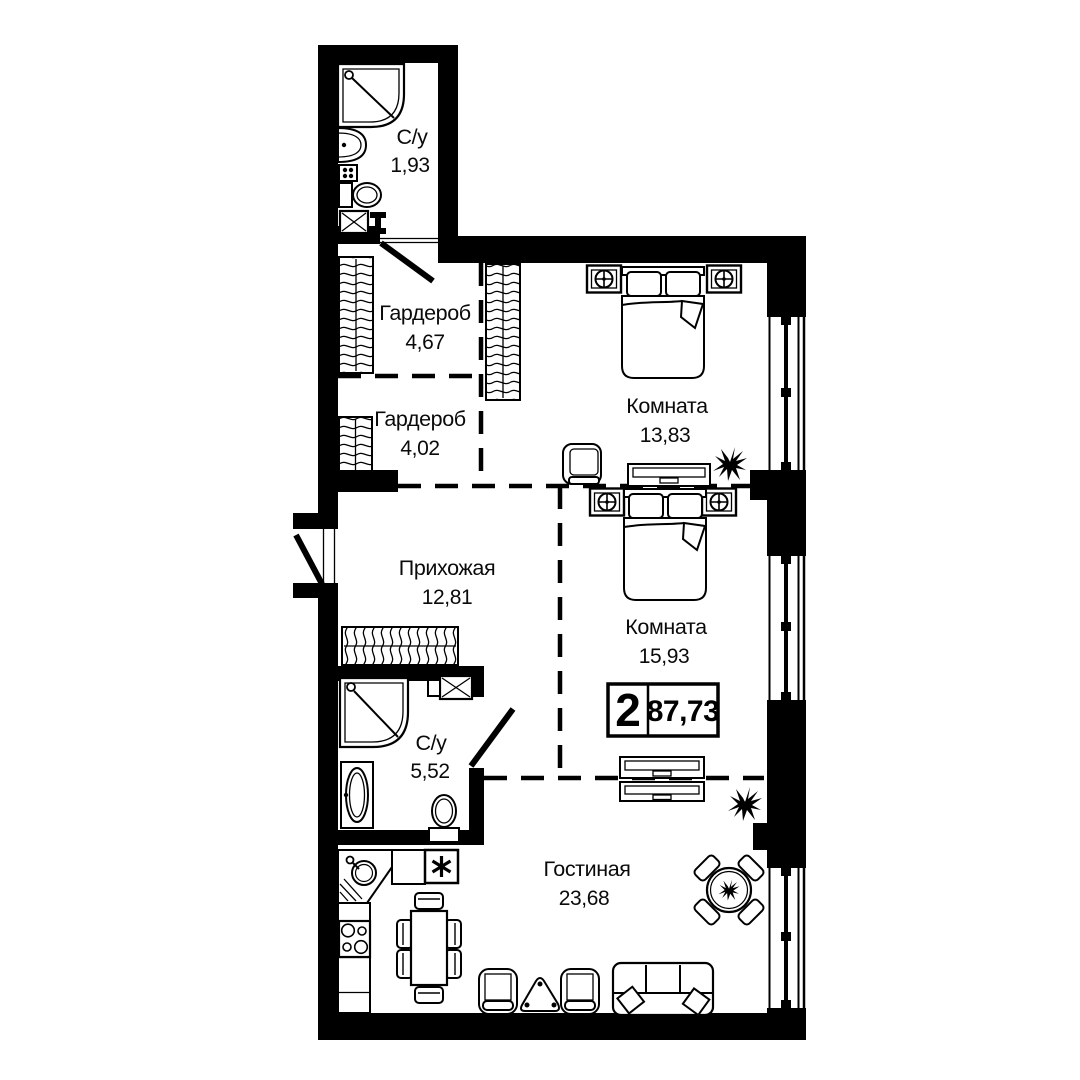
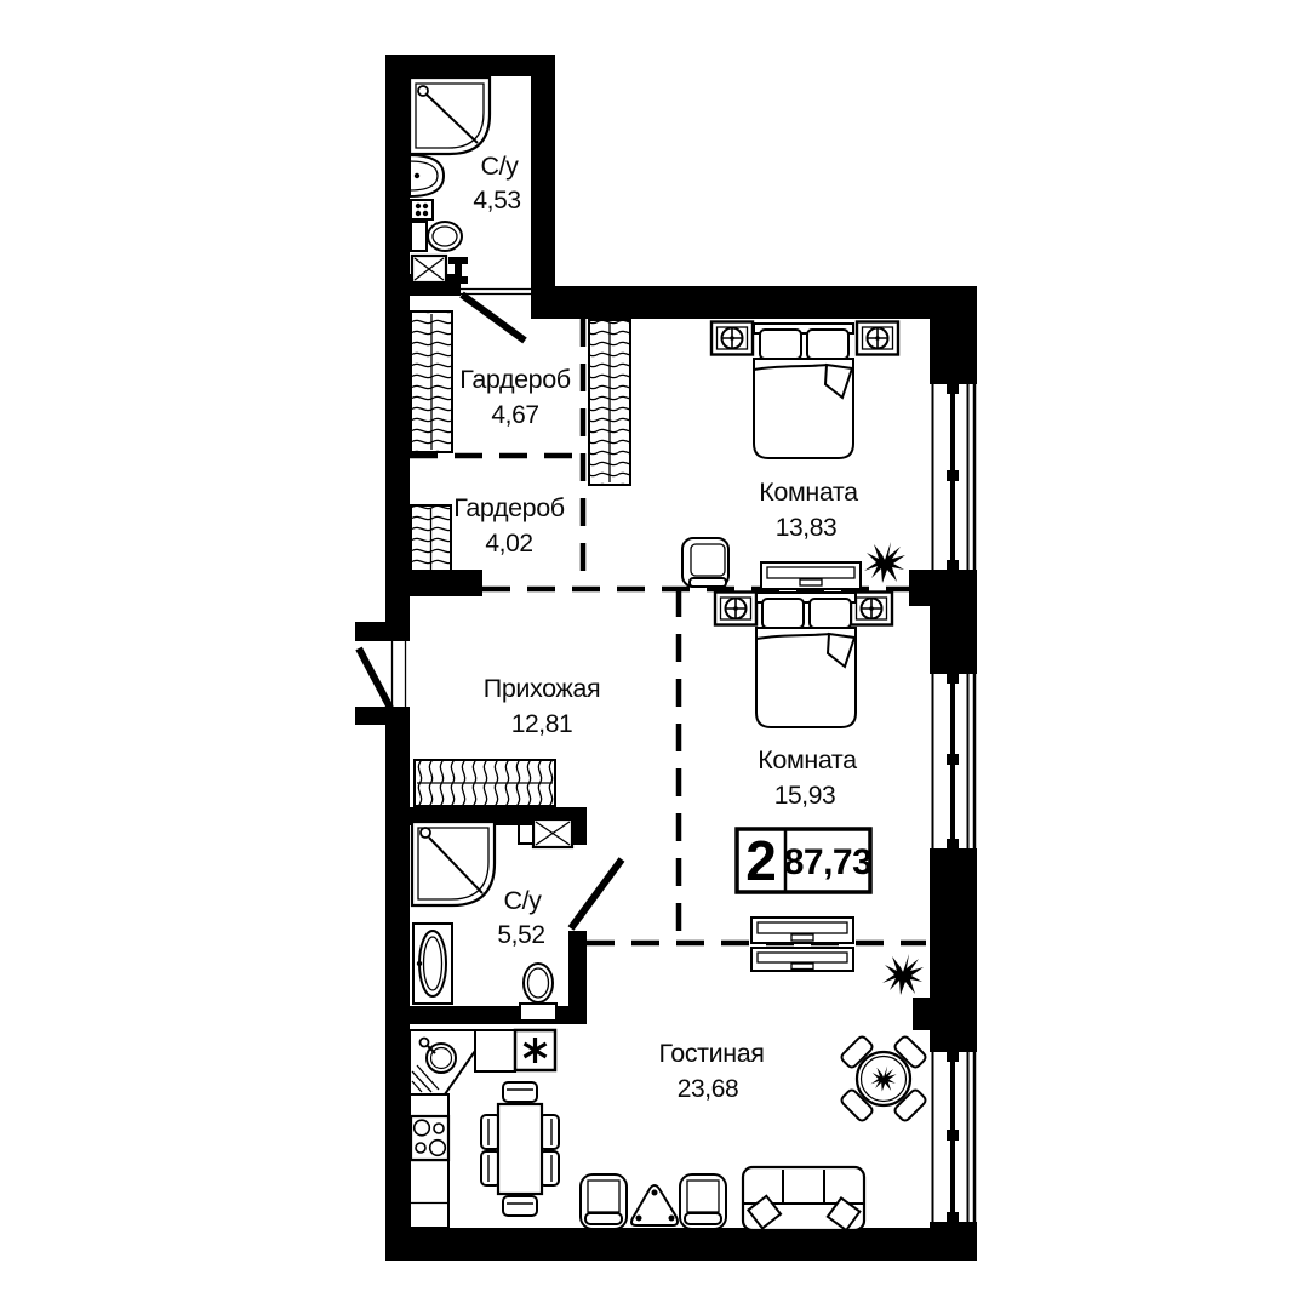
  С/у
- 1,93
+ 4,53
  Гардероб
  4,67
  Гардероб
  4,02
  Прихожая
  12,81
  Комната
  13,83
  Комната
  15,93
  С/у
  5,52
  Гостиная
  23,68
  2
  87,73
